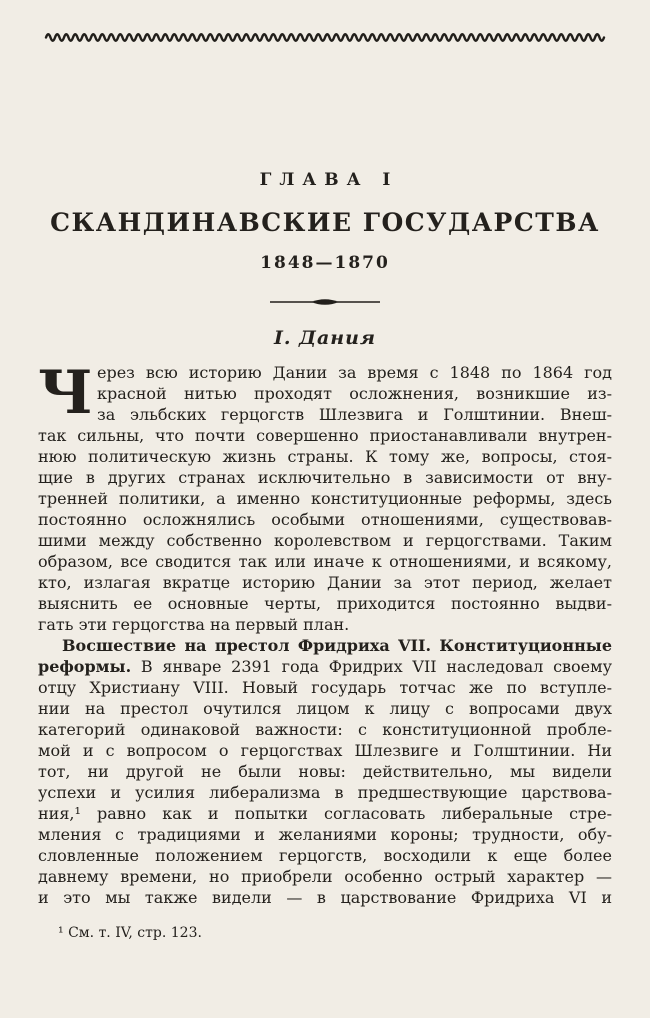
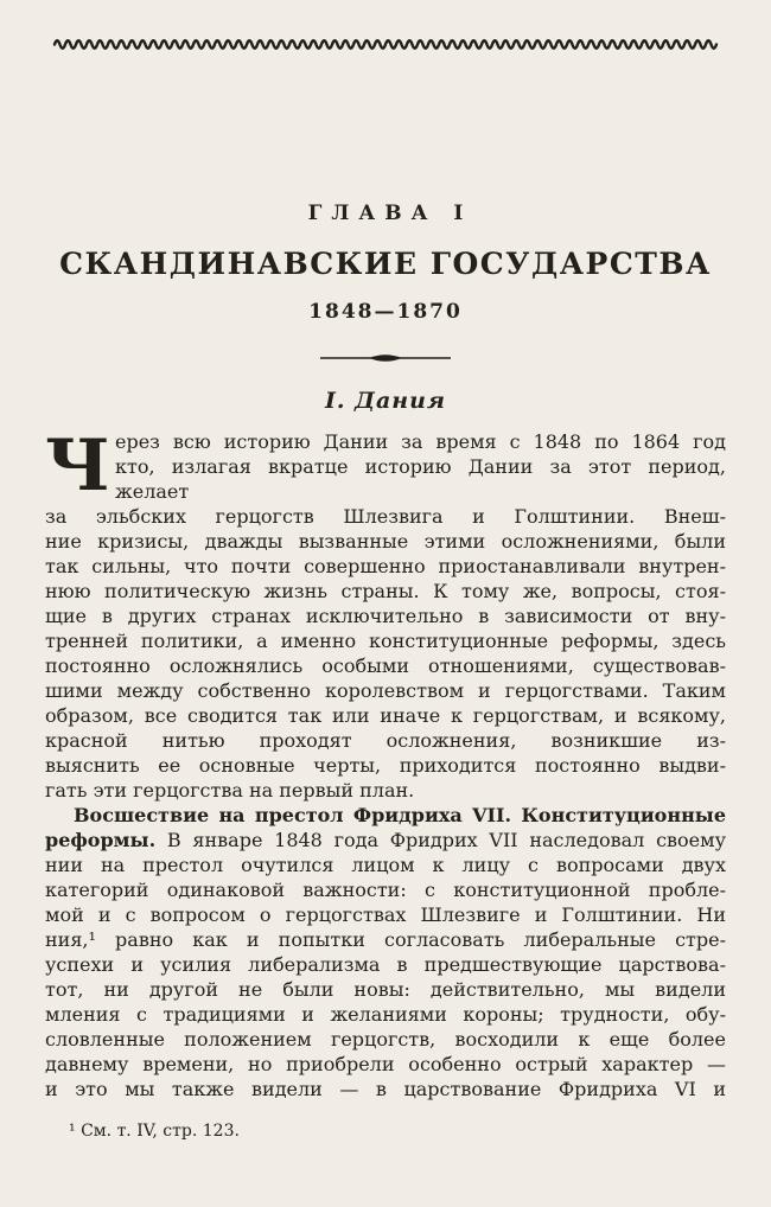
  ГЛАВА I
  СКАНДИНАВСКИЕ ГОСУДАРСТВА
  1848—1870
  I. Дания
  Ч
  ерез всю историю Дании за время с 1848 по 1864 год
- красной нитью проходят осложнения, возникшие из-
+ кто, излагая вкратце историю Дании за этот период, желает
  за эльбских герцогств Шлезвига и Голштинии. Внеш-
+ ние кризисы, дважды вызванные этими осложнениями, были
  так сильны, что почти совершенно приостанавливали внутрен-
  нюю политическую жизнь страны. К тому же, вопросы, стоя-
  щие в других странах исключительно в зависимости от вну-
  тренней политики, а именно конституционные реформы, здесь
  постоянно осложнялись особыми отношениями, существовав-
  шими между собственно королевством и герцогствами. Таким
- образом, все сводится так или иначе к отношениями, и всякому,
+ образом, все сводится так или иначе к герцогствам, и всякому,
- кто, излагая вкратце историю Дании за этот период, желает
+ красной нитью проходят осложнения, возникшие из-
  выяснить ее основные черты, приходится постоянно выдви-
  гать эти герцогства на первый план.
  Восшествие на престол Фридриха VII. Конституционные
- реформы. В январе 2391 года Фридрих VII наследовал своему
+ реформы. В январе 1848 года Фридрих VII наследовал своему
- отцу Христиану VIII. Новый государь тотчас же по вступле-
  нии на престол очутился лицом к лицу с вопросами двух
  категорий одинаковой важности: с конституционной пробле-
  мой и с вопросом о герцогствах Шлезвиге и Голштинии. Ни
- тот, ни другой не были новы: действительно, мы видели
+ ния,¹ равно как и попытки согласовать либеральные стре-
  успехи и усилия либерализма в предшествующие царствова-
- ния,¹ равно как и попытки согласовать либеральные стре-
+ тот, ни другой не были новы: действительно, мы видели
  мления с традициями и желаниями короны; трудности, обу-
  словленные положением герцогств, восходили к еще более
  давнему времени, но приобрели особенно острый характер —
  и это мы также видели — в царствование Фридриха VI и
  ¹ См. т. IV, стр. 123.
